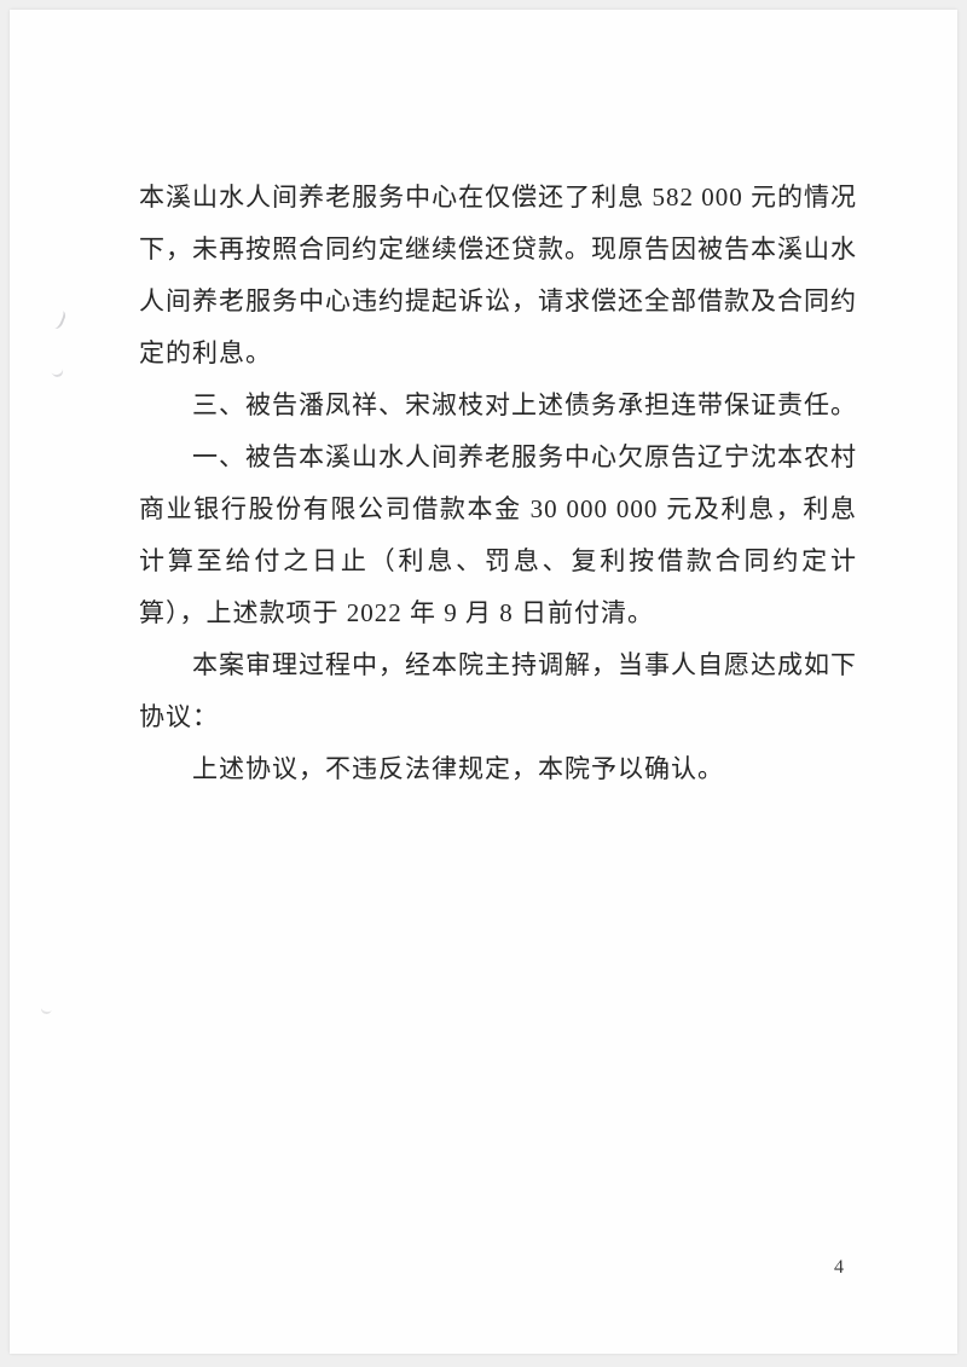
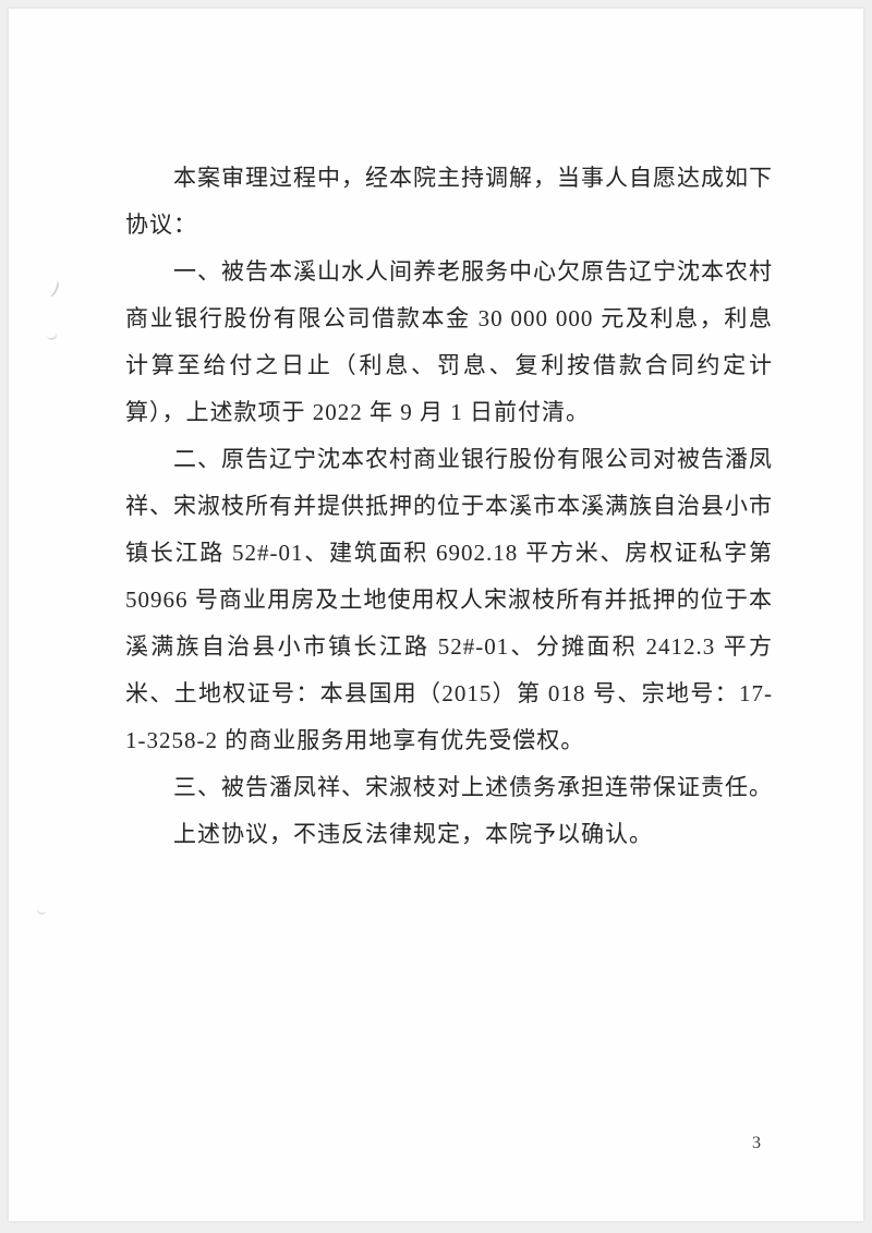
- 本溪山水人间养老服务中心在仅偿还了利息 582 000 元的情况下，未再按照合同约定继续偿还贷款。现原告因被告本溪山水人间养老服务中心违约提起诉讼，请求偿还全部借款及合同约定的利息。
- 三、被告潘凤祥、宋淑枝对上述债务承担连带保证责任。
+ 本案审理过程中，经本院主持调解，当事人自愿达成如下协议：
- 一、被告本溪山水人间养老服务中心欠原告辽宁沈本农村商业银行股份有限公司借款本金 30 000 000 元及利息，利息计算至给付之日止（利息、罚息、复利按借款合同约定计算），上述款项于 2022 年 9 月 8 日前付清。
+ 一、被告本溪山水人间养老服务中心欠原告辽宁沈本农村商业银行股份有限公司借款本金 30 000 000 元及利息，利息计算至给付之日止（利息、罚息、复利按借款合同约定计算），上述款项于 2022 年 9 月 1 日前付清。
+ 二、原告辽宁沈本农村商业银行股份有限公司对被告潘凤祥、宋淑枝所有并提供抵押的位于本溪市本溪满族自治县小市镇长江路 52#-01、建筑面积 6902.18 平方米、房权证私字第 50966 号商业用房及土地使用权人宋淑枝所有并抵押的位于本溪满族自治县小市镇长江路 52#-01、分摊面积 2412.3 平方米、土地权证号：本县国用（2015）第 018 号、宗地号：17-1-3258-2 的商业服务用地享有优先受偿权。
- 本案审理过程中，经本院主持调解，当事人自愿达成如下协议：
+ 三、被告潘凤祥、宋淑枝对上述债务承担连带保证责任。
  上述协议，不违反法律规定，本院予以确认。
- 4
+ 3
